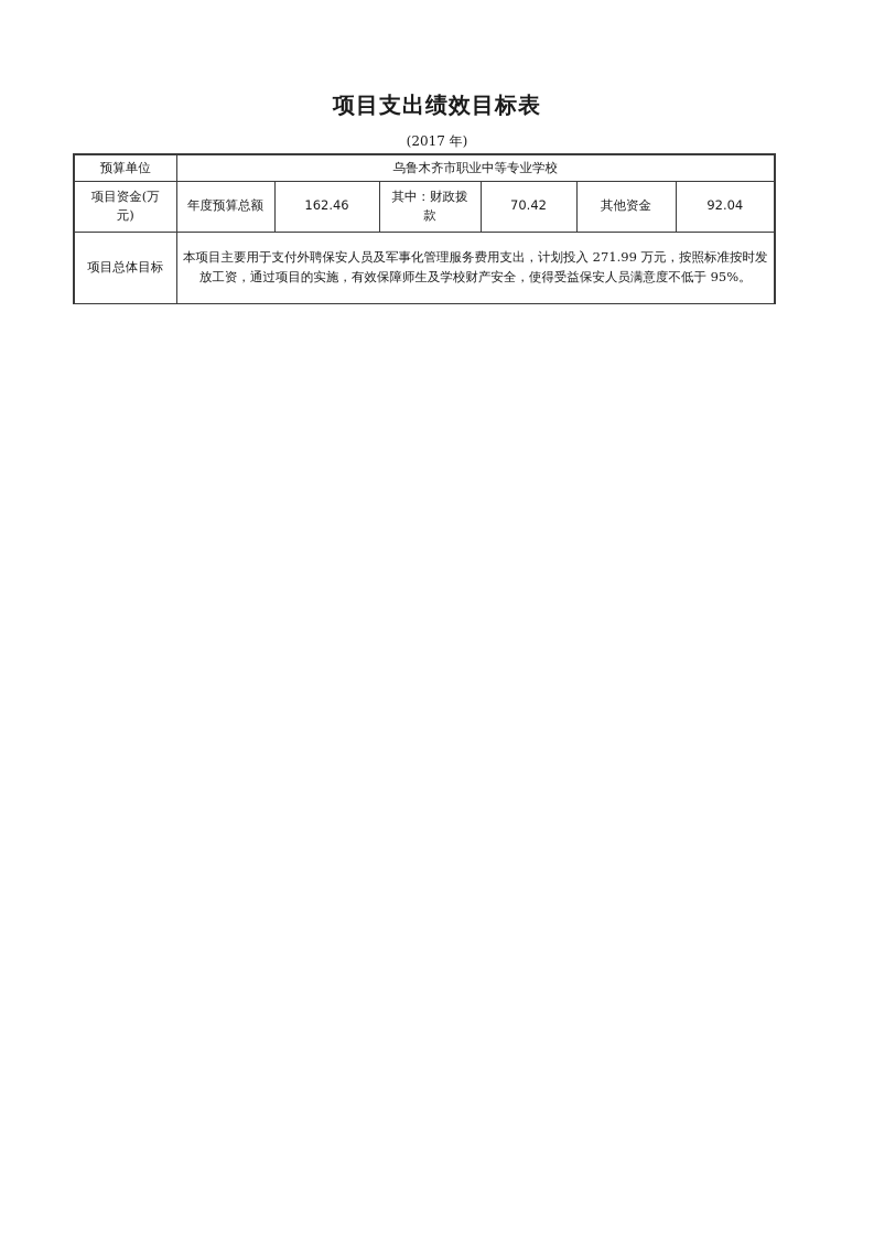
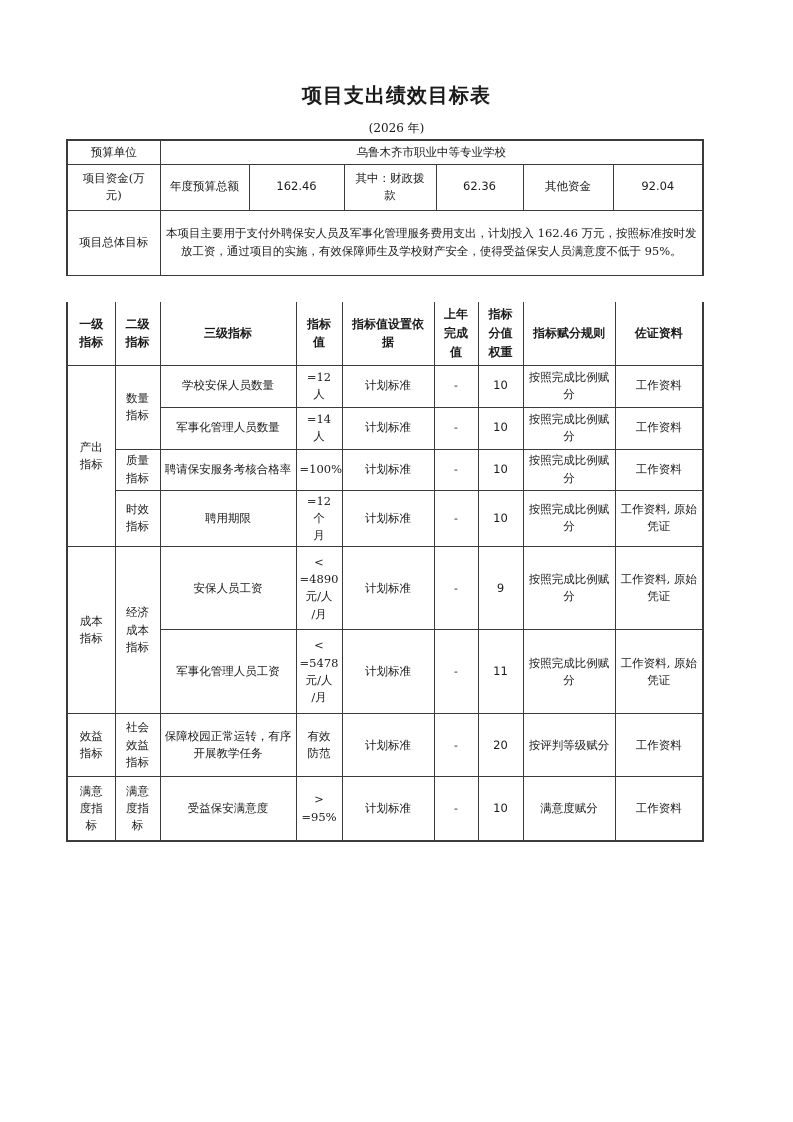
  项目支出绩效目标表
- (2017 年)
+ (2026 年)
  预算单位	乌鲁木齐市职业中等专业学校
- 项目资金(万 元)	年度预算总额	162.46	其中：财政拨 款	70.42	其他资金	92.04
+ 项目资金(万 元)	年度预算总额	162.46	其中：财政拨 款	62.36	其他资金	92.04
- 项目总体目标	本项目主要用于支付外聘保安人员及军事化管理服务费用支出，计划投入 271.99 万元，按照标准按时发放工资，通过项目的实施，有效保障师生及学校财产安全，使得受益保安人员满意度不低于 95%。
+ 项目总体目标	本项目主要用于支付外聘保安人员及军事化管理服务费用支出，计划投入 162.46 万元，按照标准按时发放工资，通过项目的实施，有效保障师生及学校财产安全，使得受益保安人员满意度不低于 95%。
+ 一级 指标	二级 指标	三级指标	指标 值	指标值设置依 据	上年 完成 值	指标 分值 权重	指标赋分规则	佐证资料
+ 产出 指标	数量 指标	学校安保人员数量	=12 人	计划标准	-	10	按照完成比例赋 分	工作资料
+ 军事化管理人员数量	=14 人	计划标准	-	10	按照完成比例赋 分	工作资料
+ 质量 指标	聘请保安服务考核合格率	=100%	计划标准	-	10	按照完成比例赋 分	工作资料
+ 时效 指标	聘用期限	=12 个 月	计划标准	-	10	按照完成比例赋 分	工作资料, 原始 凭证
+ 成本 指标	经济 成本 指标	安保人员工资	< =4890 元/人 /月	计划标准	-	9	按照完成比例赋 分	工作资料, 原始 凭证
+ 军事化管理人员工资	< =5478 元/人 /月	计划标准	-	11	按照完成比例赋 分	工作资料, 原始 凭证
+ 效益 指标	社会 效益 指标	保障校园正常运转，有序 开展教学任务	有效 防范	计划标准	-	20	按评判等级赋分	工作资料
+ 满意 度指 标	满意 度指 标	受益保安满意度	> =95%	计划标准	-	10	满意度赋分	工作资料
